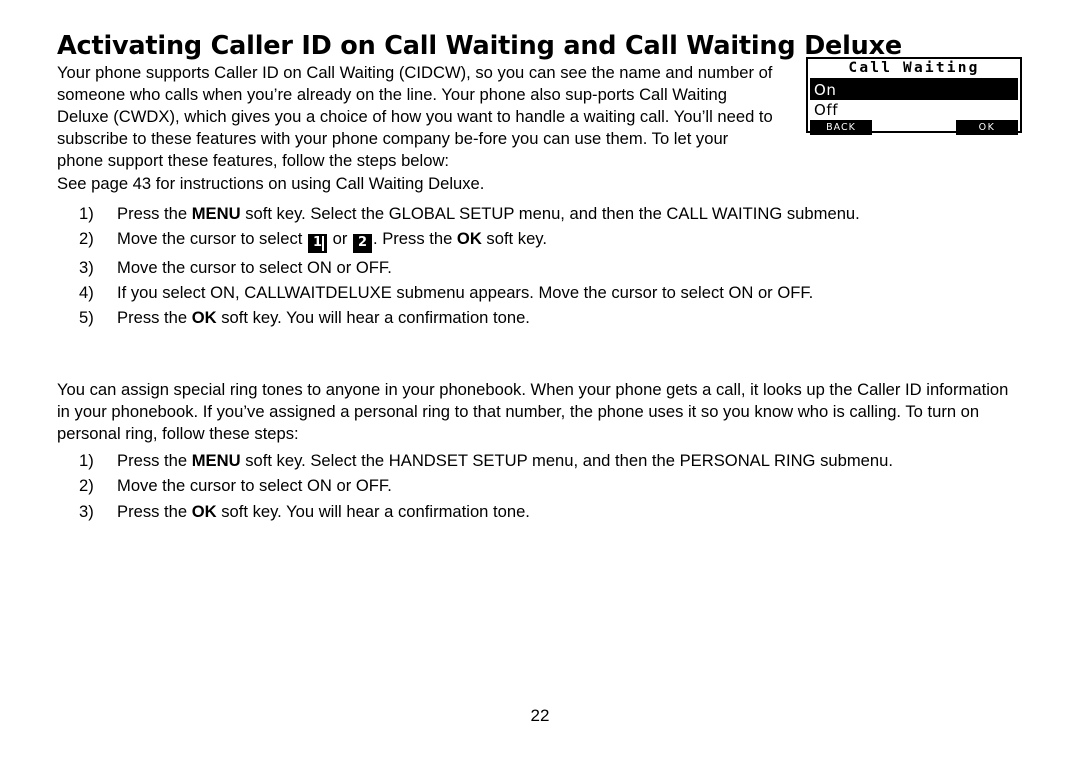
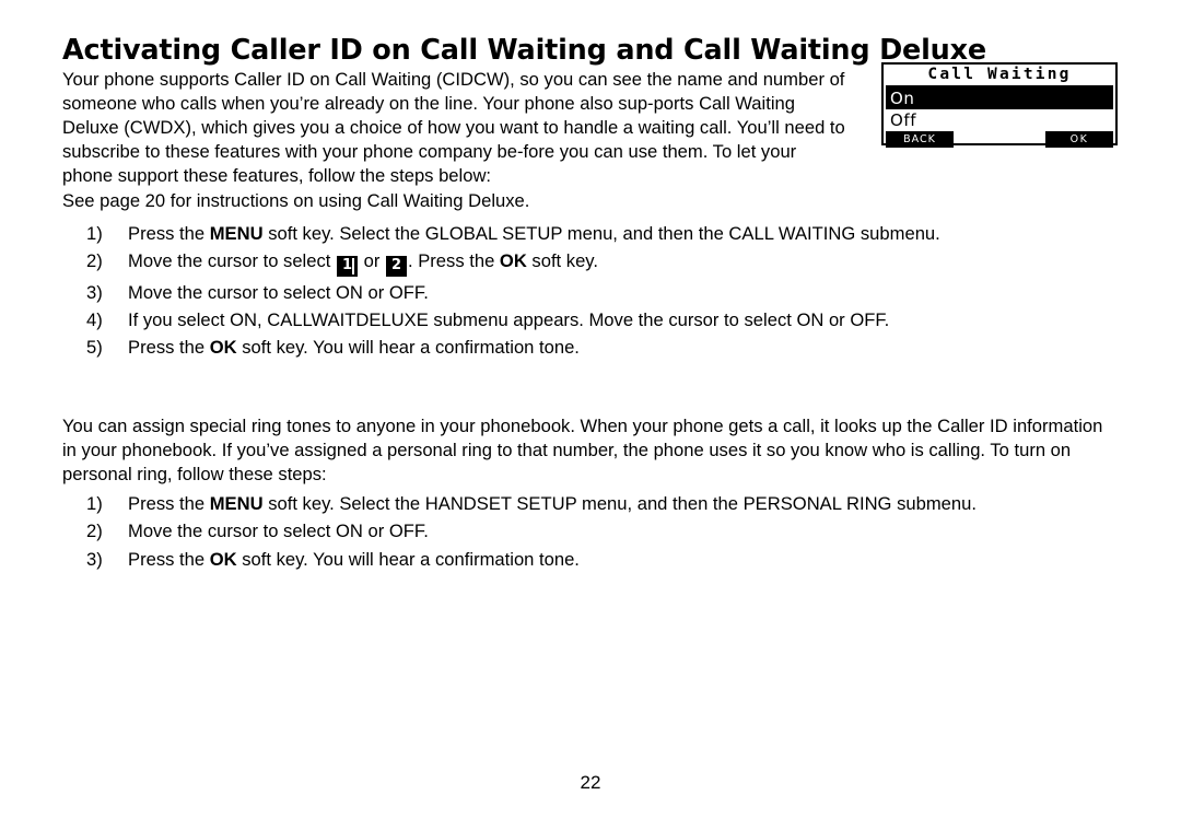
  Activating Caller ID on Call Waiting and Call Waiting Deluxe
  Call Waiting
  On
  Off
  BACK
  OK
  Your phone supports Caller ID on Call Waiting (CIDCW), so you can see the name and number of someone who calls when you’re already on the line. Your phone also sup-ports Call Waiting Deluxe (CWDX), which gives you a choice of how you want to handle a waiting call. You’ll need to subscribe to these features with your phone company be-fore you can use them. To let your phone support these features, follow the steps below:
- See page 43 for instructions on using Call Waiting Deluxe.
+ See page 20 for instructions on using Call Waiting Deluxe.
  1)
  Press the MENU soft key. Select the GLOBAL SETUP menu, and then the CALL WAITING submenu.
  2)
  Move the cursor to select 1 or 2 . Press the OK soft key.
  3)
  Move the cursor to select ON or OFF.
  4)
  If you select ON, CALLWAITDELUXE submenu appears. Move the cursor to select ON or OFF.
  5)
  Press the OK soft key. You will hear a confirmation tone.
  You can assign special ring tones to anyone in your phonebook. When your phone gets a call, it looks up the Caller ID information in your phonebook. If you’ve assigned a personal ring to that number, the phone uses it so you know who is calling. To turn on personal ring, follow these steps:
  1)
  Press the MENU soft key. Select the HANDSET SETUP menu, and then the PERSONAL RING submenu.
  2)
  Move the cursor to select ON or OFF.
  3)
  Press the OK soft key. You will hear a confirmation tone.
  22
